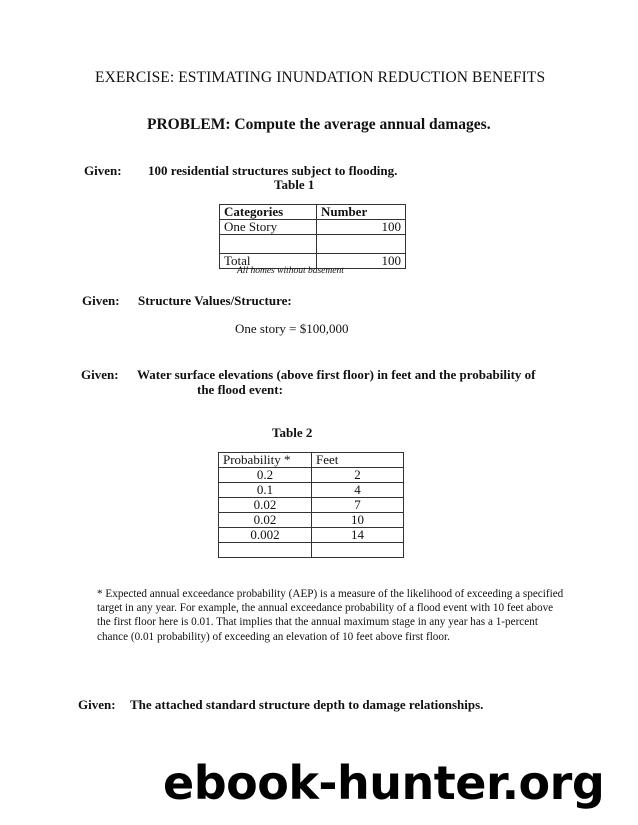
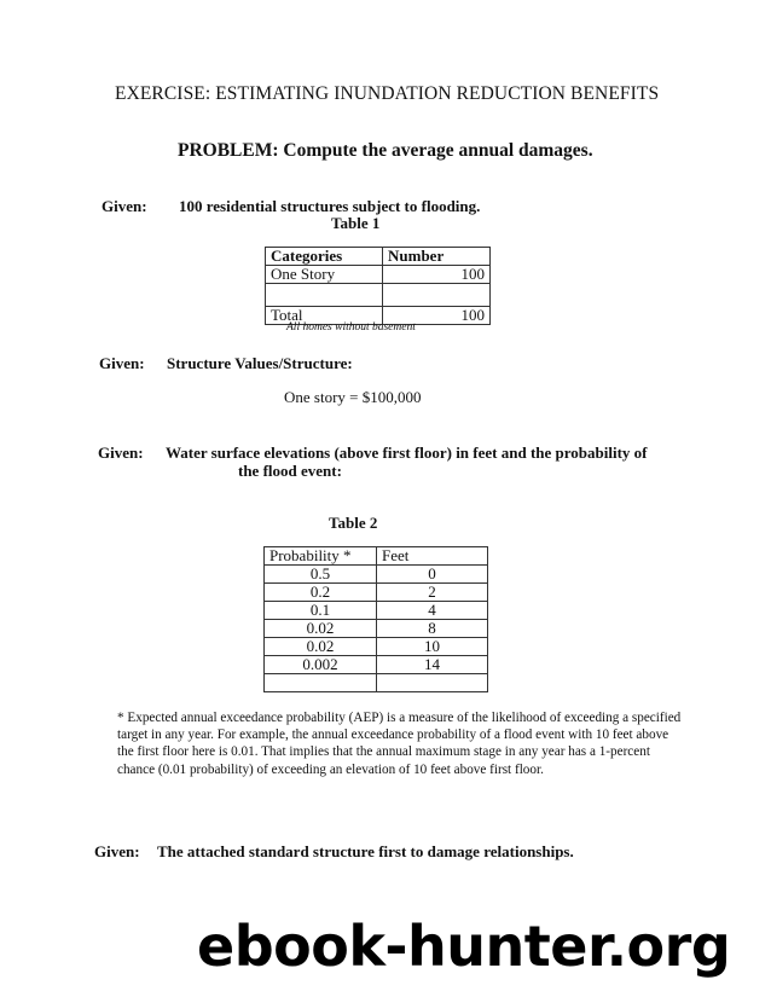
  EXERCISE: ESTIMATING INUNDATION REDUCTION BENEFITS
  PROBLEM: Compute the average annual damages.
  Given:
  100 residential structures subject to flooding.
  Table 1
  Categories	Number
  One Story	100
  Total	100
  All homes without basement
  Given:
  Structure Values/Structure:
  One story = $100,000
  Given:
  Water surface elevations (above first floor) in feet and the probability of
  the flood event:
  Table 2
  Probability *	Feet
+ 0.5	0
  0.2	2
  0.1	4
- 0.02	7
+ 0.02	8
  0.02	10
  0.002	14
  * Expected annual exceedance probability (AEP) is a measure of the likelihood of exceeding a specified target in any year. For example, the annual exceedance probability of a flood event with 10 feet above the first floor here is 0.01. That implies that the annual maximum stage in any year has a 1-percent chance (0.01 probability) of exceeding an elevation of 10 feet above first floor.
  Given:
- The attached standard structure depth to damage relationships.
+ The attached standard structure first to damage relationships.
  ebook-hunter.org
